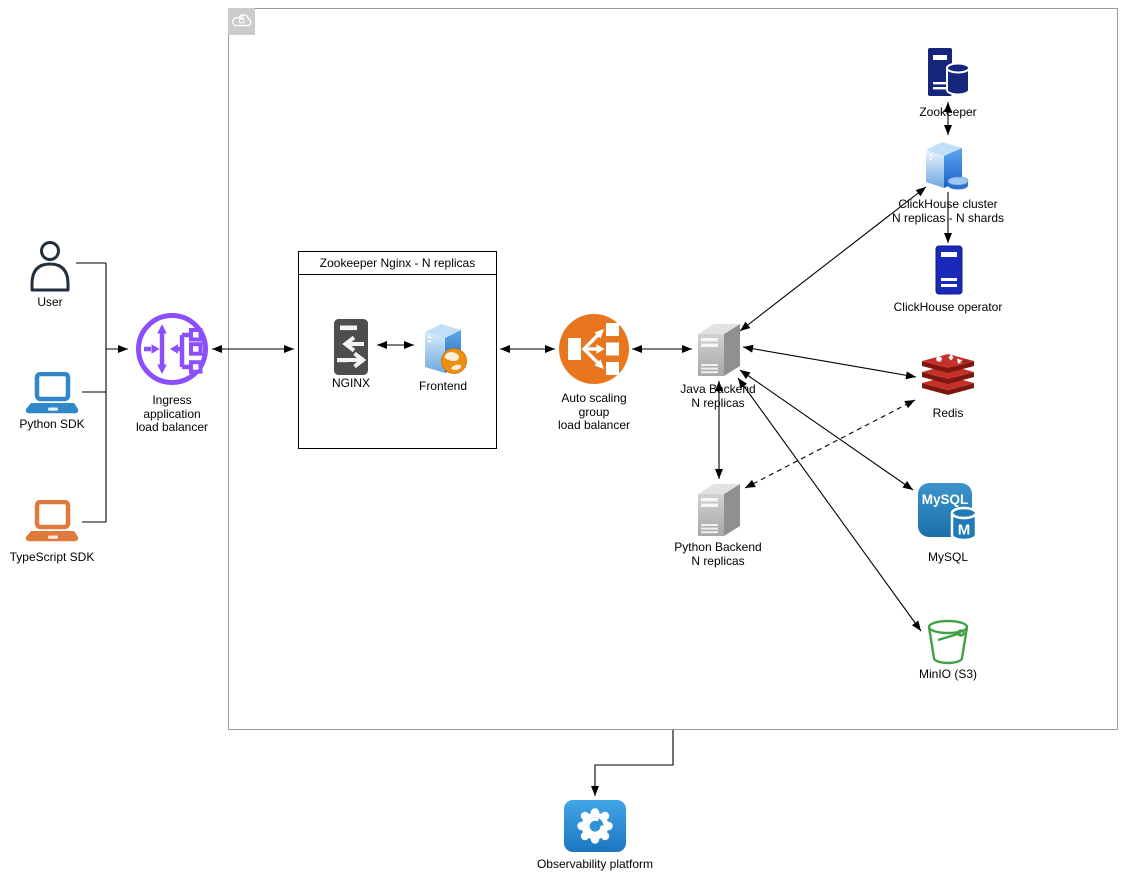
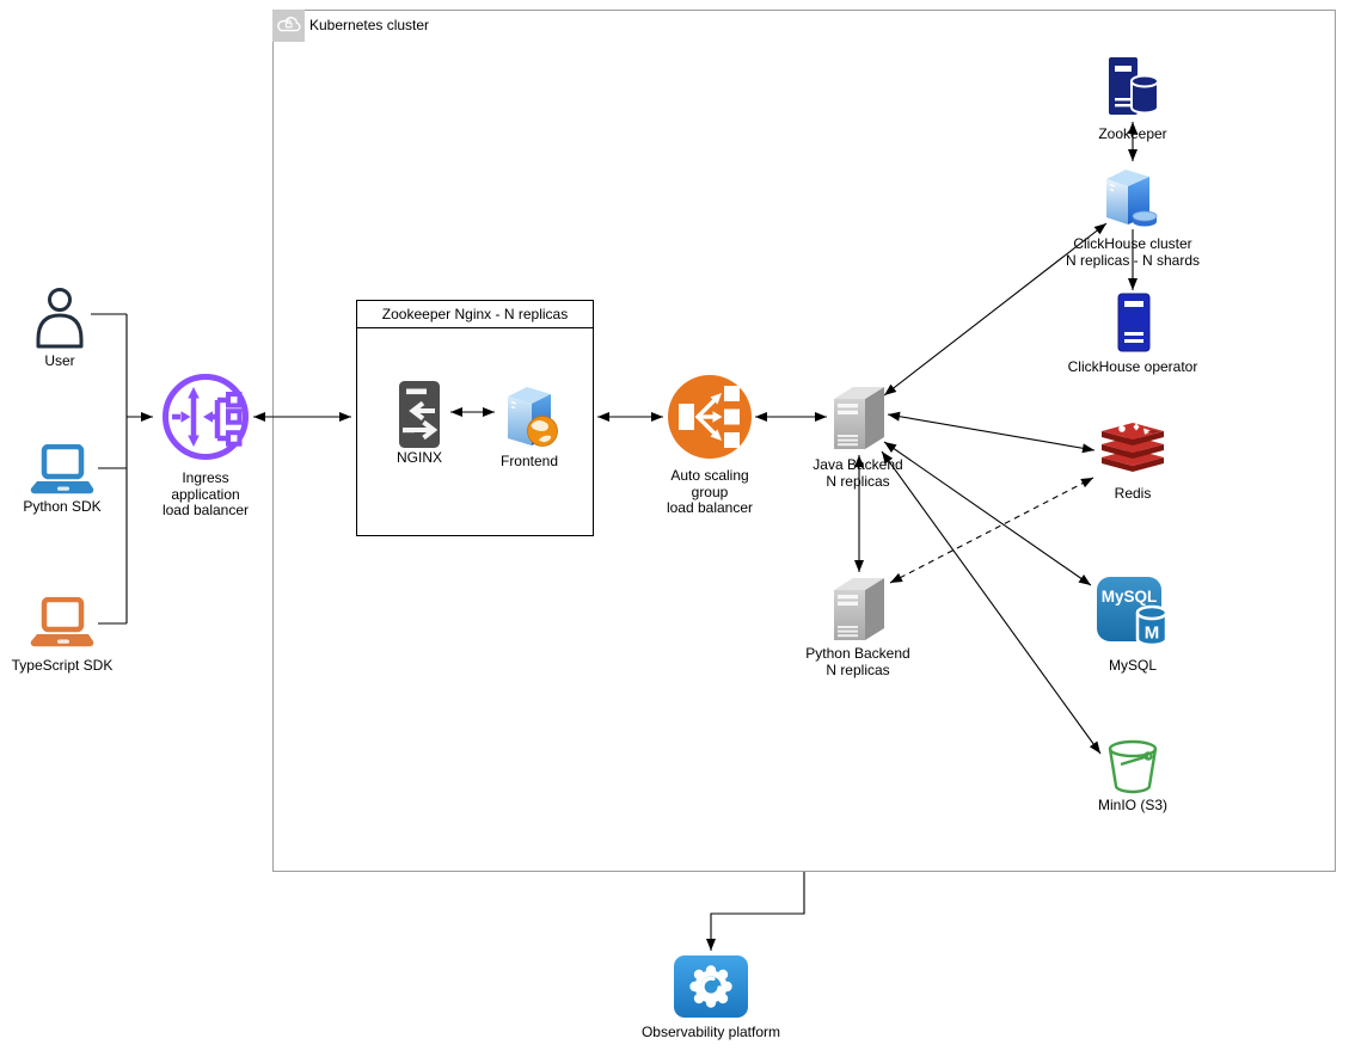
+ Kubernetes cluster
  Zookeeper Nginx - N replicas
  User
  Python SDK
  TypeScript SDK
  Ingress
  application
  load balancer
  NGINX
  Frontend
  Auto scaling
  group
  load balancer
  Java Backend
  N replicas
  Python Backend
  N replicas
  Zookeeper
  ClickHouse cluster
  N replicas - N shards
  ClickHouse operator
  Redis
  MySQL
  M
  MySQL
  MinIO (S3)
  Observability platform
